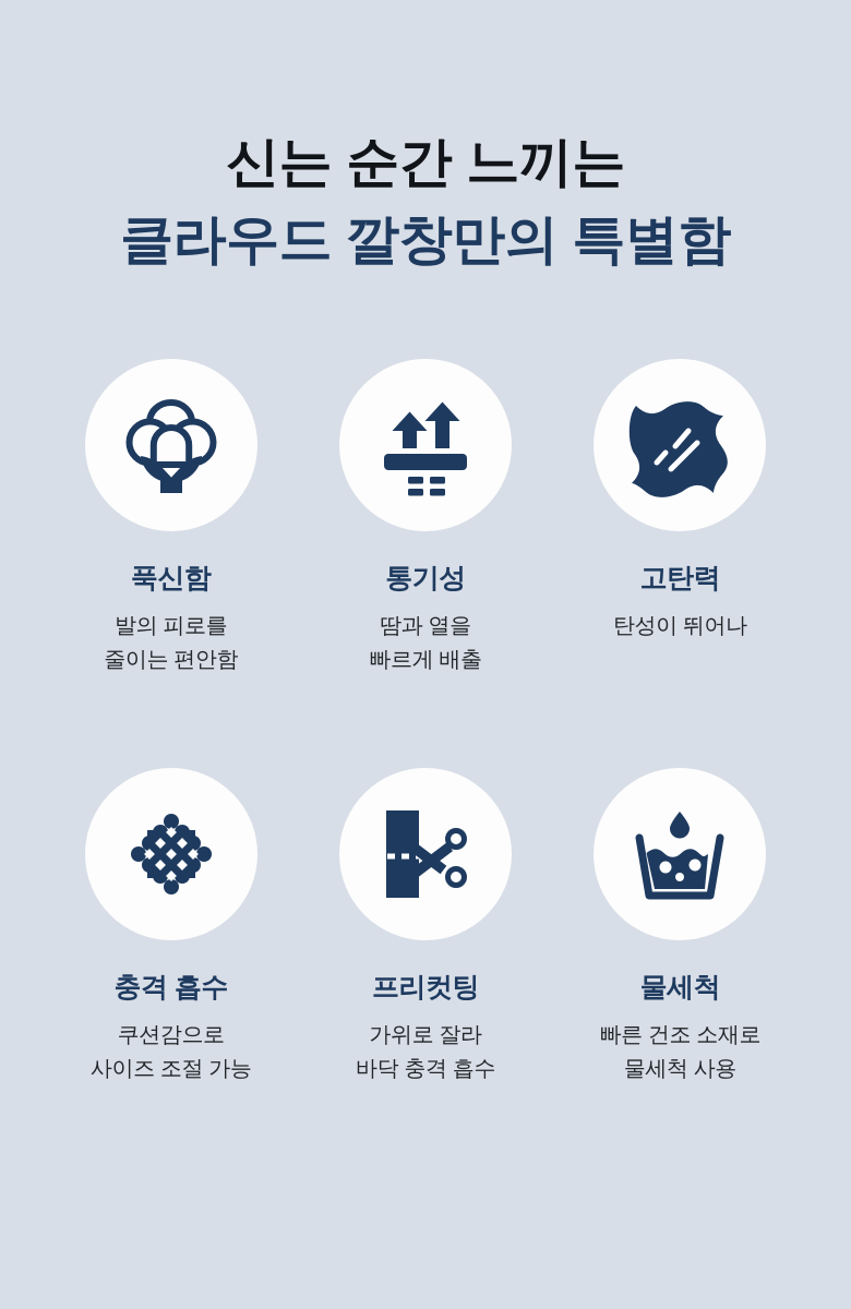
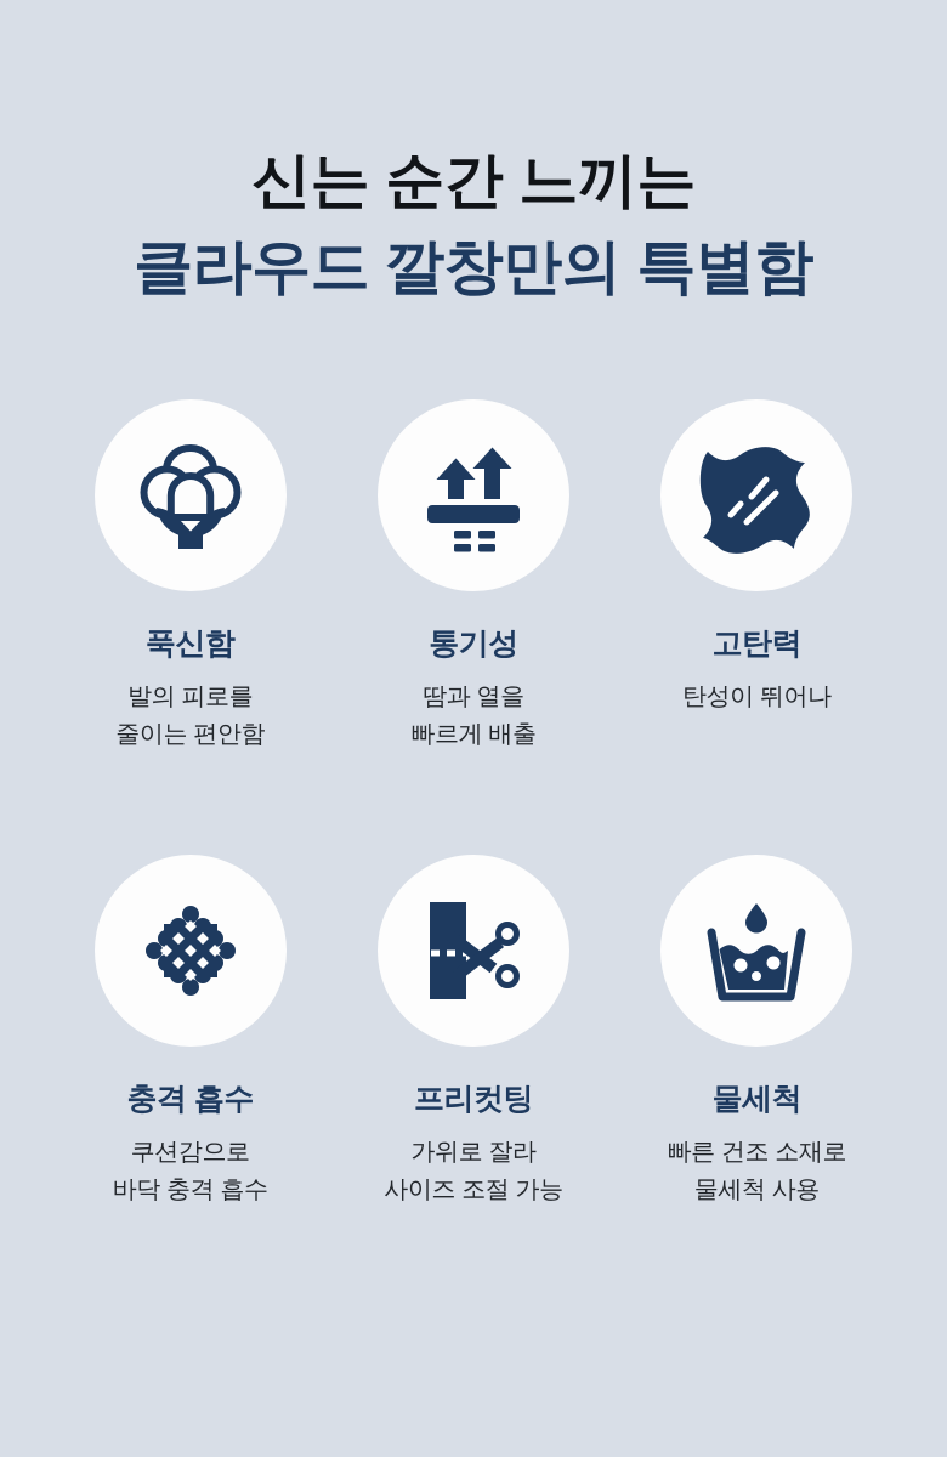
  신는 순간 느끼는
  클라우드 깔창만의 특별함
  푹신함
  발의 피로를
  줄이는 편안함
  통기성
  땀과 열을
  빠르게 배출
  고탄력
  탄성이 뛰어나
  충격 흡수
  쿠션감으로
- 사이즈 조절 가능
+ 바닥 충격 흡수
  프리컷팅
  가위로 잘라
- 바닥 충격 흡수
+ 사이즈 조절 가능
  물세척
  빠른 건조 소재로
  물세척 사용
